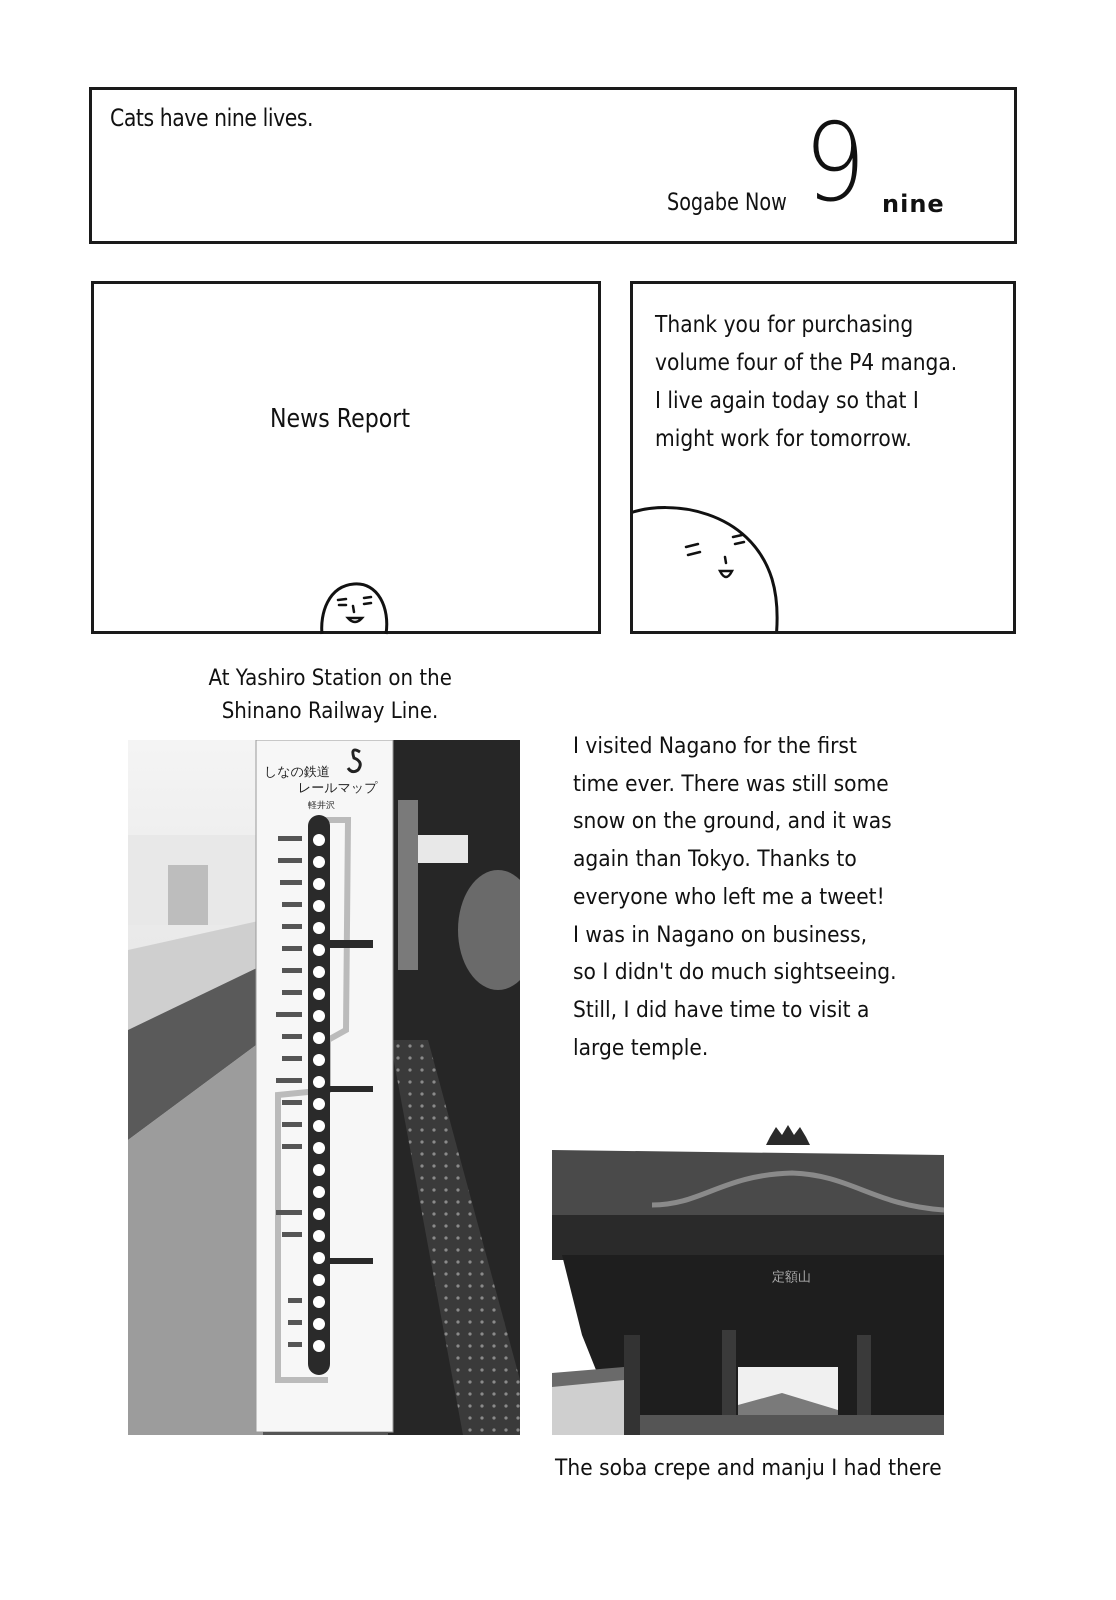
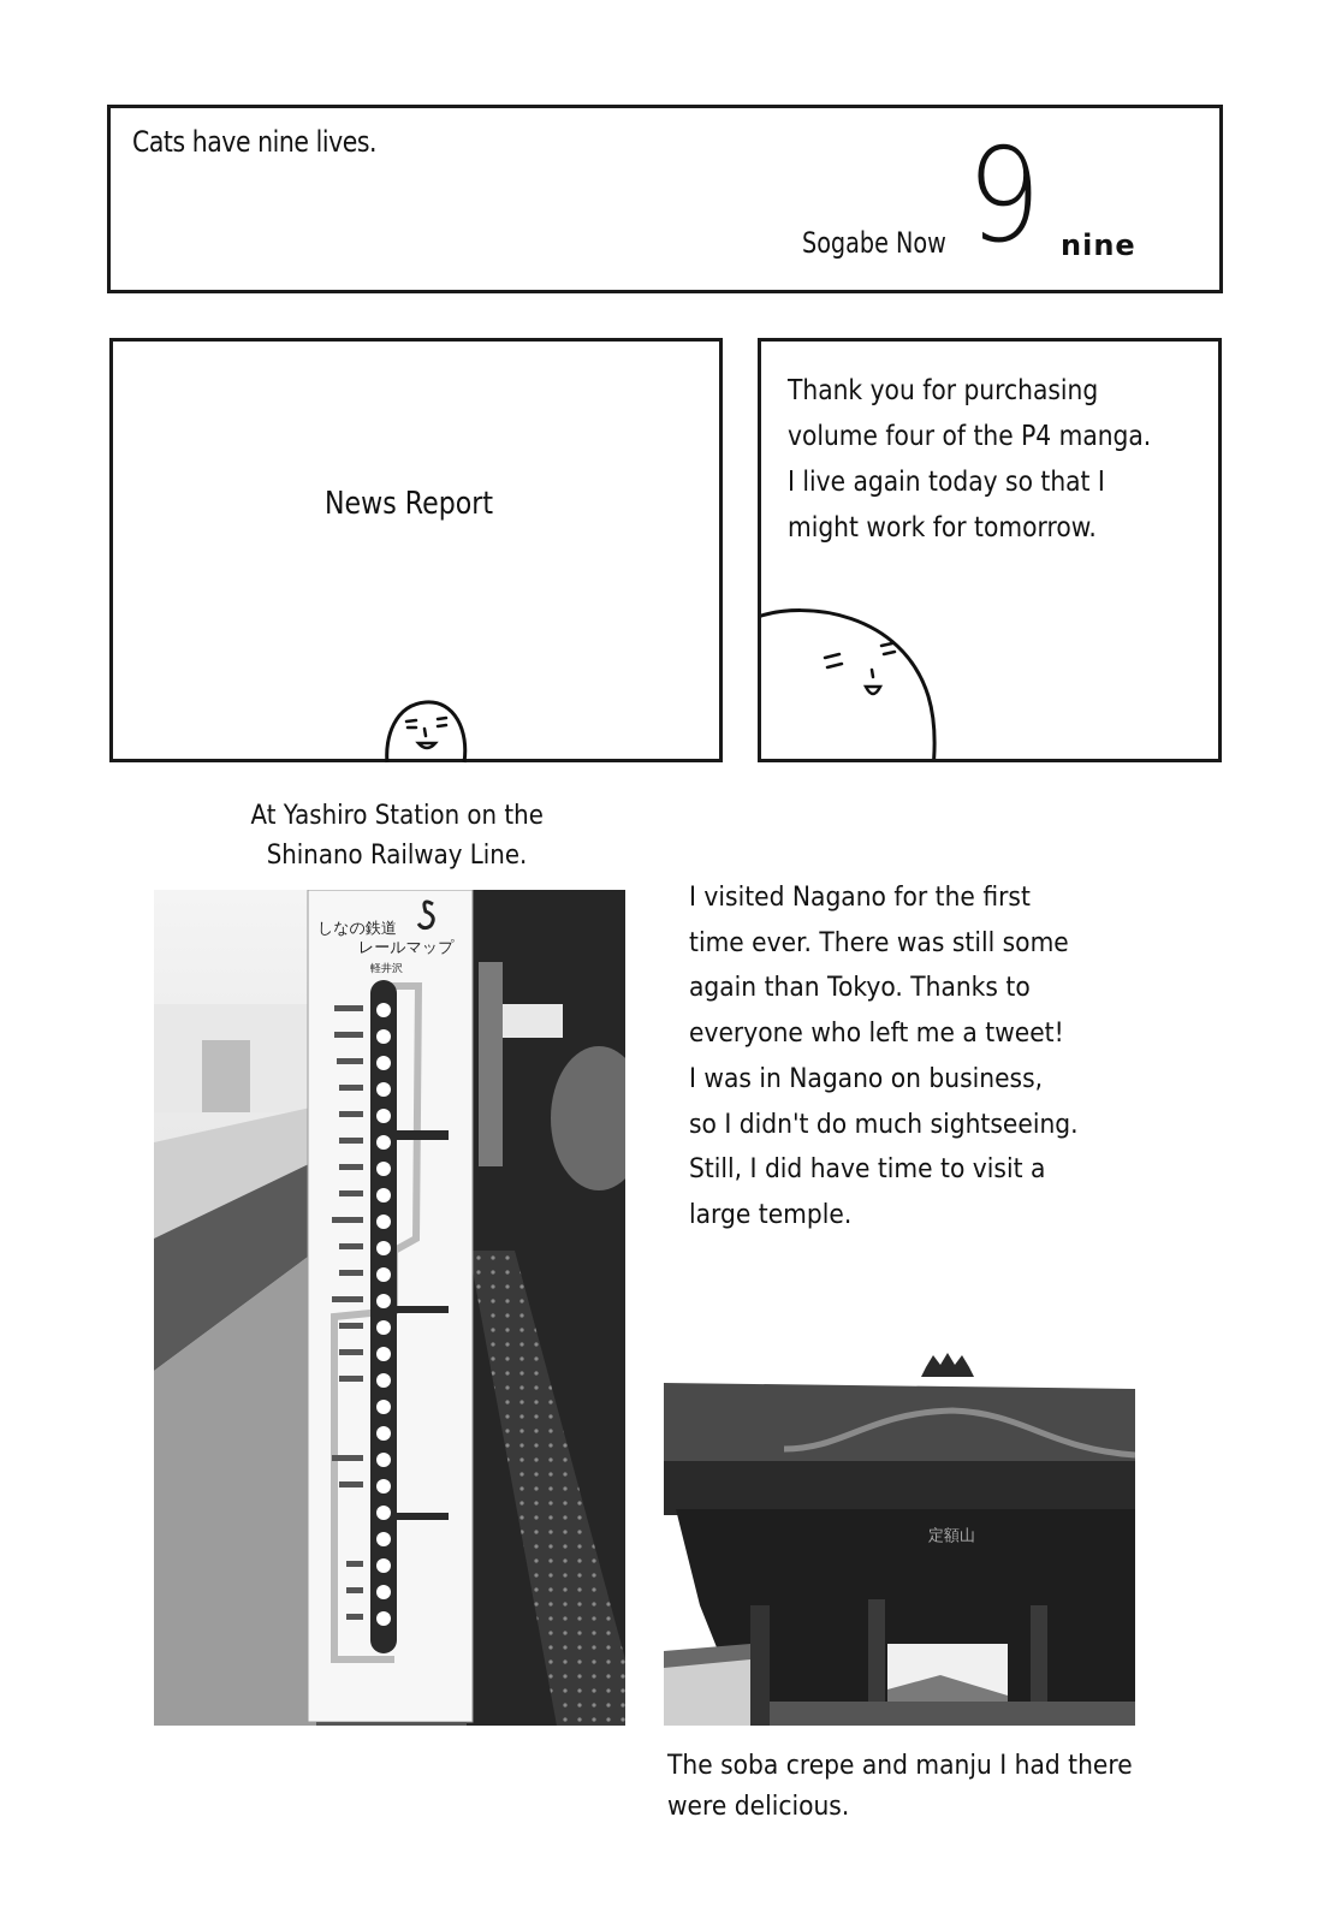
  Cats have nine lives.
  Sogabe Now
  9
  nine
  News Report
  Thank you for purchasing
  volume four of the P4 manga.
  I live again today so that I
  might work for tomorrow.
  At Yashiro Station on the
  Shinano Railway Line.
  しなの鉄道
  レールマップ
  軽井沢
  I visited Nagano for the first
  time ever. There was still some
- snow on the ground, and it was
  again than Tokyo. Thanks to
  everyone who left me a tweet!
  I was in Nagano on business,
  so I didn't do much sightseeing.
  Still, I did have time to visit a
  large temple.
  定額山
  The soba crepe and manju I had there
+ were delicious.
